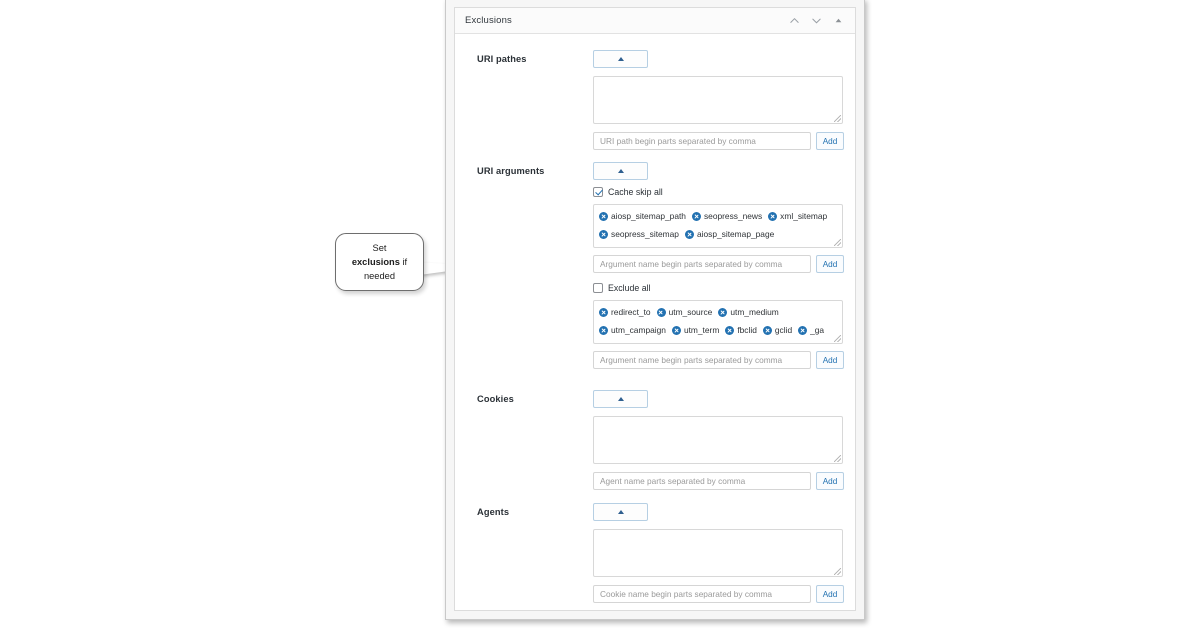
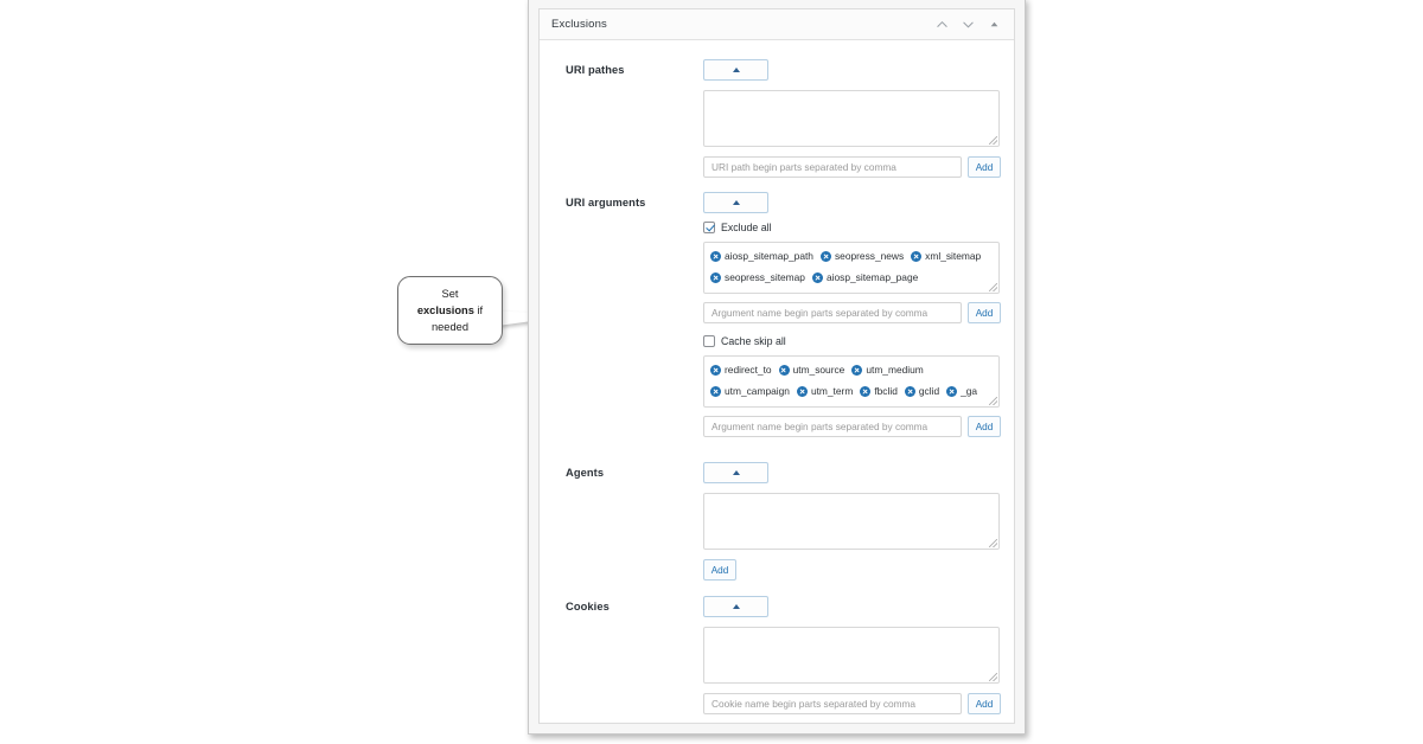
  Set
  exclusions if
  needed
  Exclusions
  URI pathes
  URI path begin parts separated by comma
  Add
  URI arguments
- Cache skip all
+ Exclude all
  aiosp_sitemap_path
  seopress_news
  xml_sitemap
  seopress_sitemap
  aiosp_sitemap_page
  Argument name begin parts separated by comma
  Add
- Exclude all
+ Cache skip all
  redirect_to
  utm_source
  utm_medium
  utm_campaign
  utm_term
  fbclid
  gclid
  _ga
  Argument name begin parts separated by comma
  Add
- Cookies
+ Agents
- Agent name parts separated by comma
  Add
- Agents
+ Cookies
  Cookie name begin parts separated by comma
  Add
